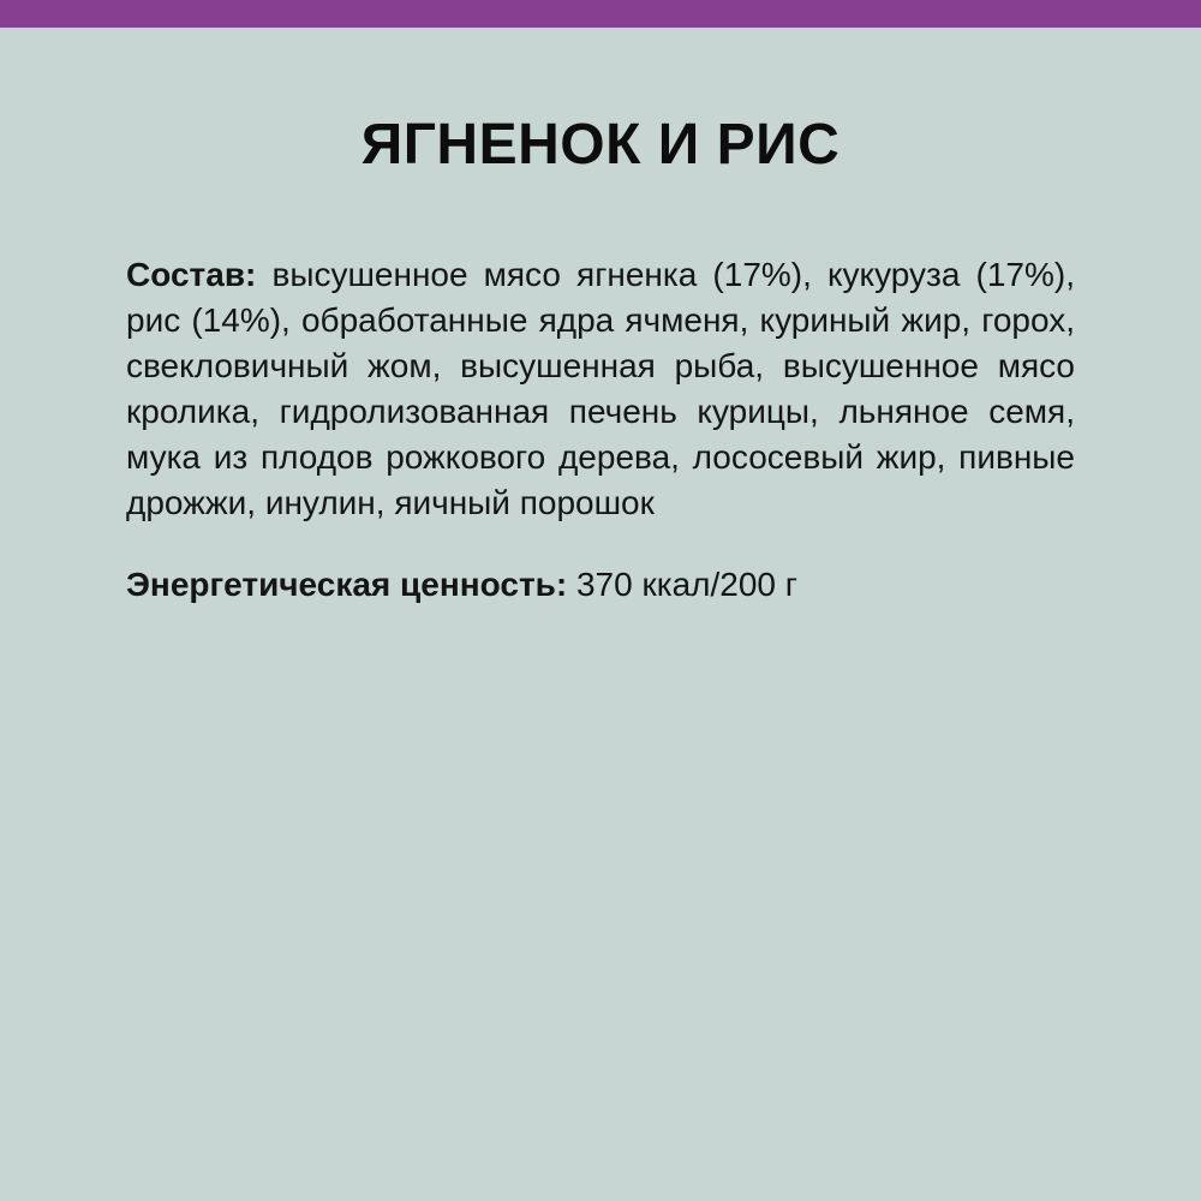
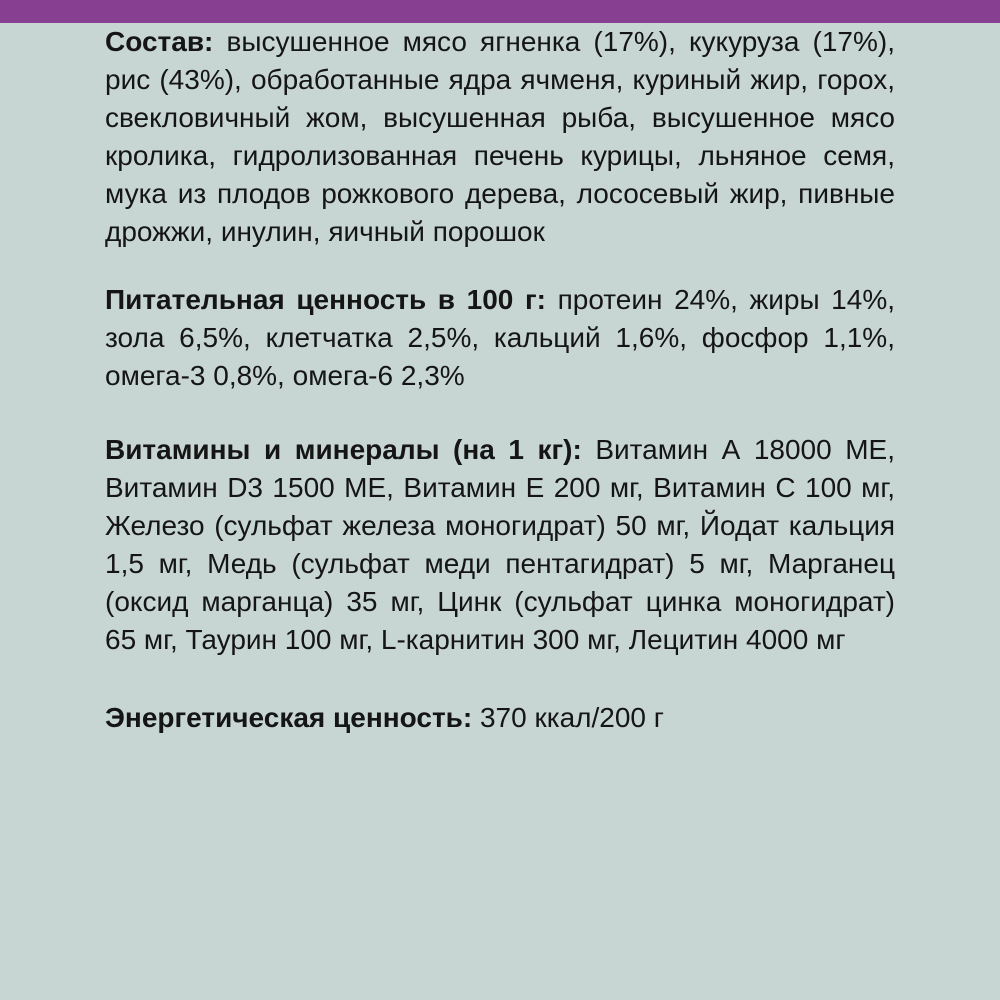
- ЯГНЕНОК И РИС
- Состав: высушенное мясо ягненка (17%), кукуруза (17%), рис (14%), обработанные ядра ячменя, куриный жир, горох, свекловичный жом, высушенная рыба, высушенное мясо кролика, гидролизованная печень курицы, льняное семя, мука из плодов рожкового дерева, лососевый жир, пивные дрожжи, инулин, яичный порошок
+ Состав: высушенное мясо ягненка (17%), кукуруза (17%), рис (43%), обработанные ядра ячменя, куриный жир, горох, свекловичный жом, высушенная рыба, высушенное мясо кролика, гидролизованная печень курицы, льняное семя, мука из плодов рожкового дерева, лососевый жир, пивные дрожжи, инулин, яичный порошок
+ Питательная ценность в 100 г: протеин 24%, жиры 14%, зола 6,5%, клетчатка 2,5%, кальций 1,6%, фосфор 1,1%, омега-3 0,8%, омега-6 2,3%
+ Витамины и минералы (на 1 кг): Витамин А 18000 МЕ, Витамин D3 1500 МЕ, Витамин Е 200 мг, Витамин С 100 мг, Железо (сульфат железа моногидрат) 50 мг, Йодат кальция 1,5 мг, Медь (сульфат меди пентагидрат) 5 мг, Марганец (оксид марганца) 35 мг, Цинк (сульфат цинка моногидрат) 65 мг, Таурин 100 мг, L-карнитин 300 мг, Лецитин 4000 мг
  Энергетическая ценность: 370 ккал/200 г
